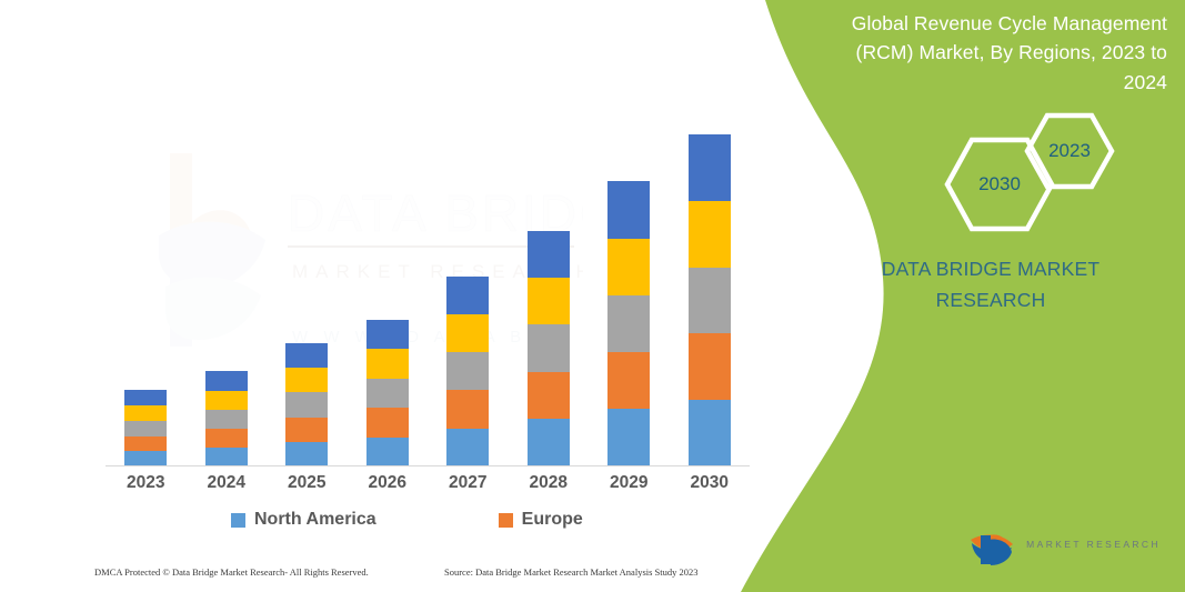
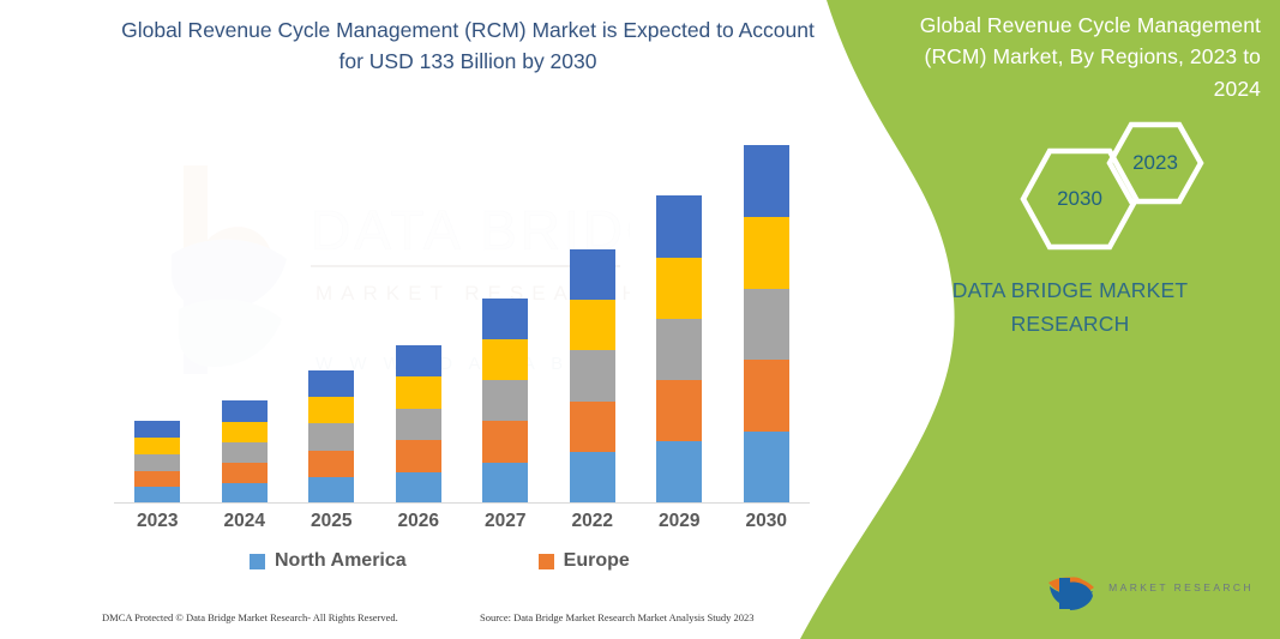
+ Global Revenue Cycle Management (RCM) Market is Expected to Account for USD 133 Billion by 2030
  DATA BRID
  MARKET RESEA
  2023
  2024
  2025
  2026
  2027
- 2028
+ 2022
  2029
  2030
  North America
  Europe
  DMCA Protected © Data Bridge Market Research- All Rights Reserved.
  Source: Data Bridge Market Research Market Analysis Study 2023
  Global Revenue Cycle Management (RCM) Market, By Regions, 2023 to 2024
  2030
  2023
  DATA BRIDGE MARKET RESEARCH
  MARKET RESEARCH
